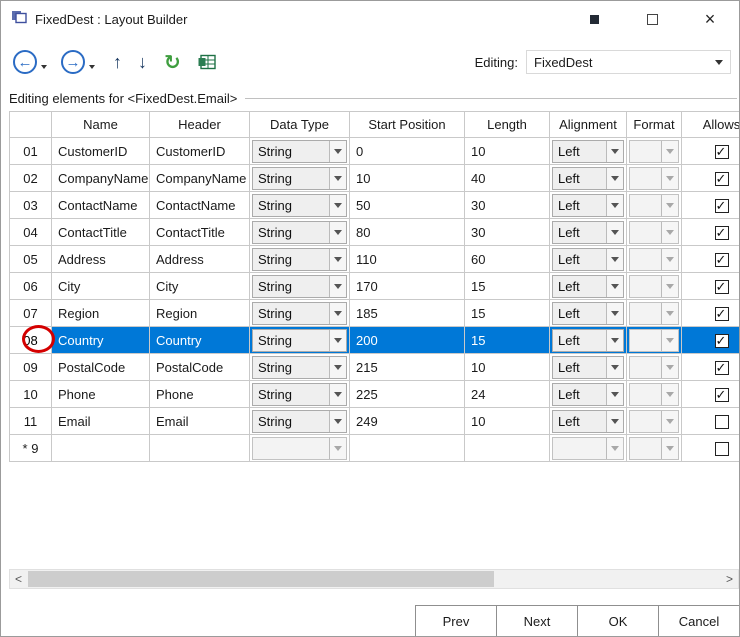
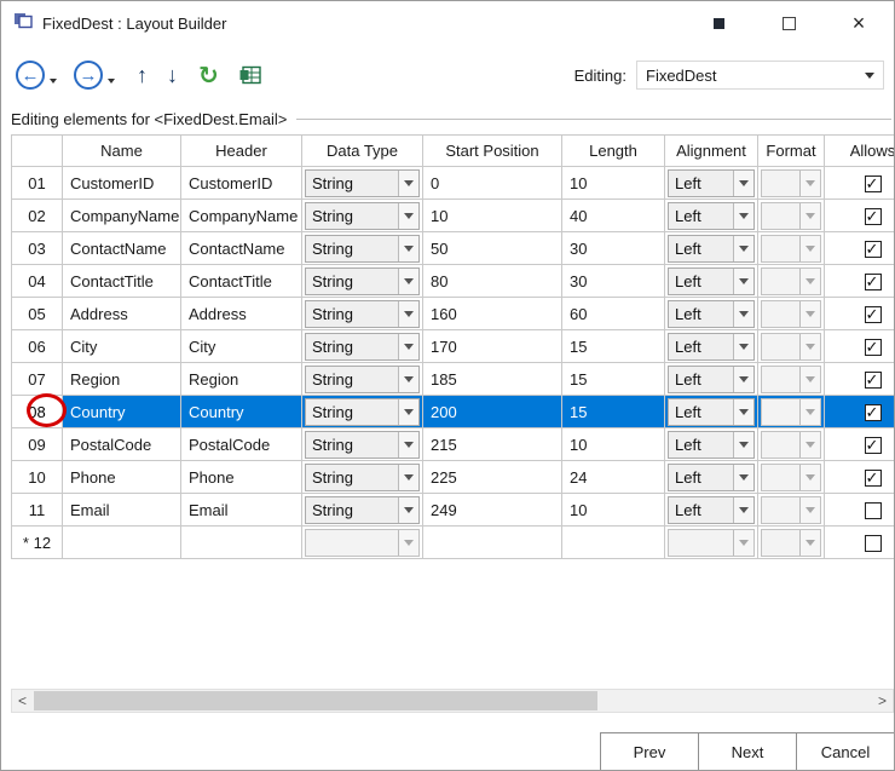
  FixedDest : Layout Builder
  ×
  ←
  →
  ↑
  ↓
  ↻
  Editing:
  FixedDest
  Editing elements for <FixedDest.Email>
  	Name	Header	Data Type	Start Position	Length	Alignment	Format	Allows
  01	CustomerID	CustomerID	String	0	10	Left
  02	CompanyName	CompanyName	String	10	40	Left
  03	ContactName	ContactName	String	50	30	Left
  04	ContactTitle	ContactTitle	String	80	30	Left
- 05	Address	Address	String	110	60	Left
+ 05	Address	Address	String	160	60	Left
  06	City	City	String	170	15	Left
  07	Region	Region	String	185	15	Left
  08	Country	Country	String	200	15	Left
  09	PostalCode	PostalCode	String	215	10	Left
  10	Phone	Phone	String	225	24	Left
  11	Email	Email	String	249	10	Left
- * 9
+ * 12
  <
  >
  Prev
  Next
- OK
  Cancel
